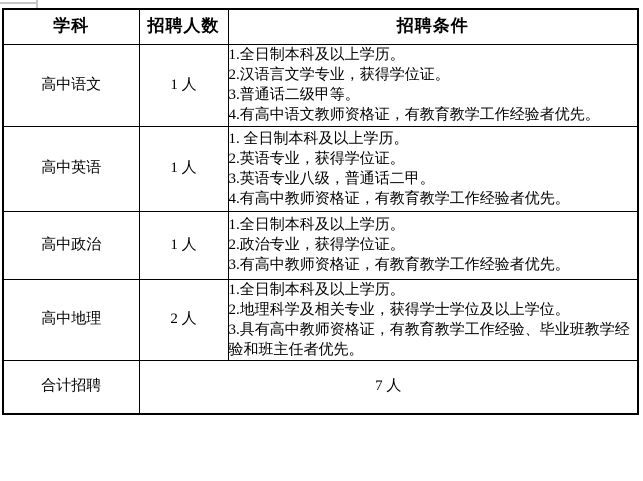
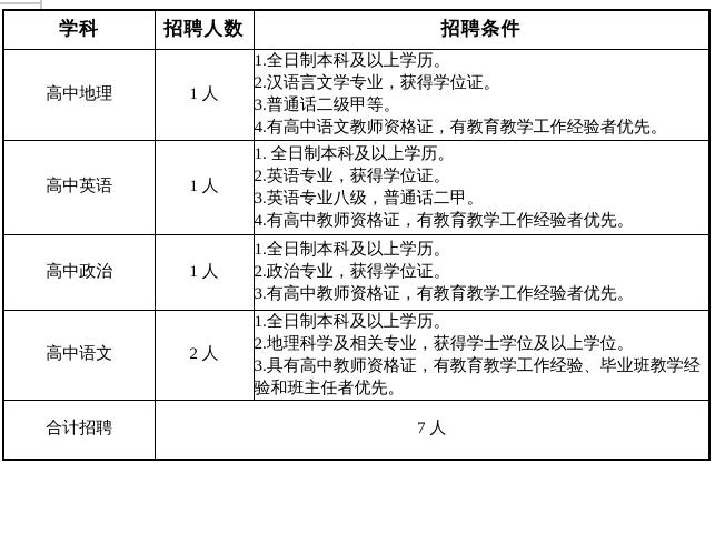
  学科	招聘人数	招聘条件
- 高中语文	1 人	1.全日制本科及以上学历。2.汉语言文学专业，获得学位证。3.普通话二级甲等。4.有高中语文教师资格证，有教育教学工作经验者优先。
+ 高中地理	1 人	1.全日制本科及以上学历。2.汉语言文学专业，获得学位证。3.普通话二级甲等。4.有高中语文教师资格证，有教育教学工作经验者优先。
  高中英语	1 人	1. 全日制本科及以上学历。2.英语专业，获得学位证。3.英语专业八级，普通话二甲。4.有高中教师资格证，有教育教学工作经验者优先。
  高中政治	1 人	1.全日制本科及以上学历。2.政治专业，获得学位证。3.有高中教师资格证，有教育教学工作经验者优先。
- 高中地理	2 人	1.全日制本科及以上学历。2.地理科学及相关专业，获得学士学位及以上学位。3.具有高中教师资格证，有教育教学工作经验、毕业班教学经验和班主任者优先。
+ 高中语文	2 人	1.全日制本科及以上学历。2.地理科学及相关专业，获得学士学位及以上学位。3.具有高中教师资格证，有教育教学工作经验、毕业班教学经验和班主任者优先。
  合计招聘	7 人
